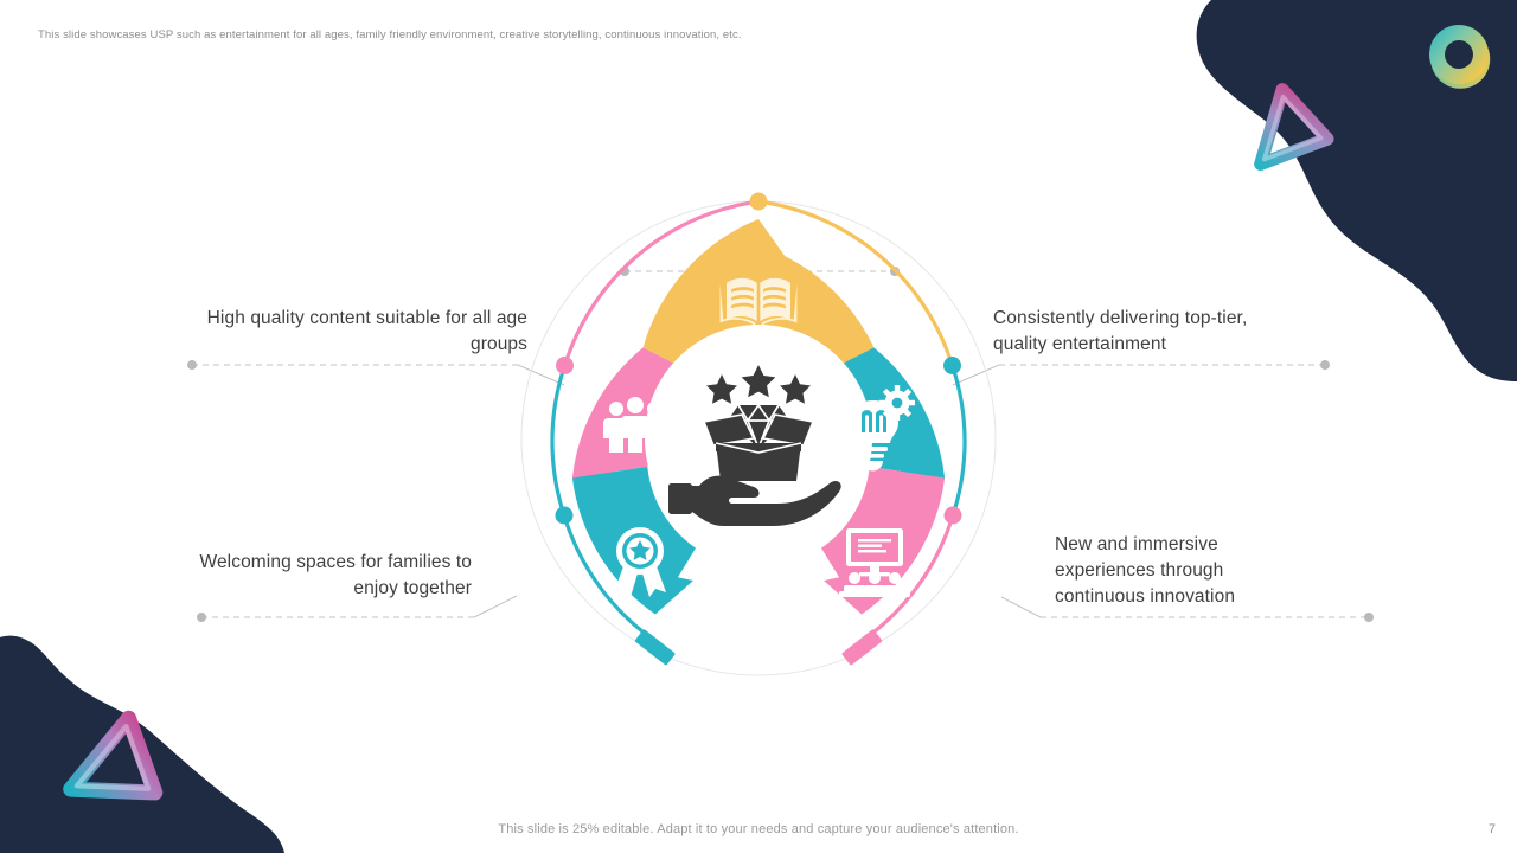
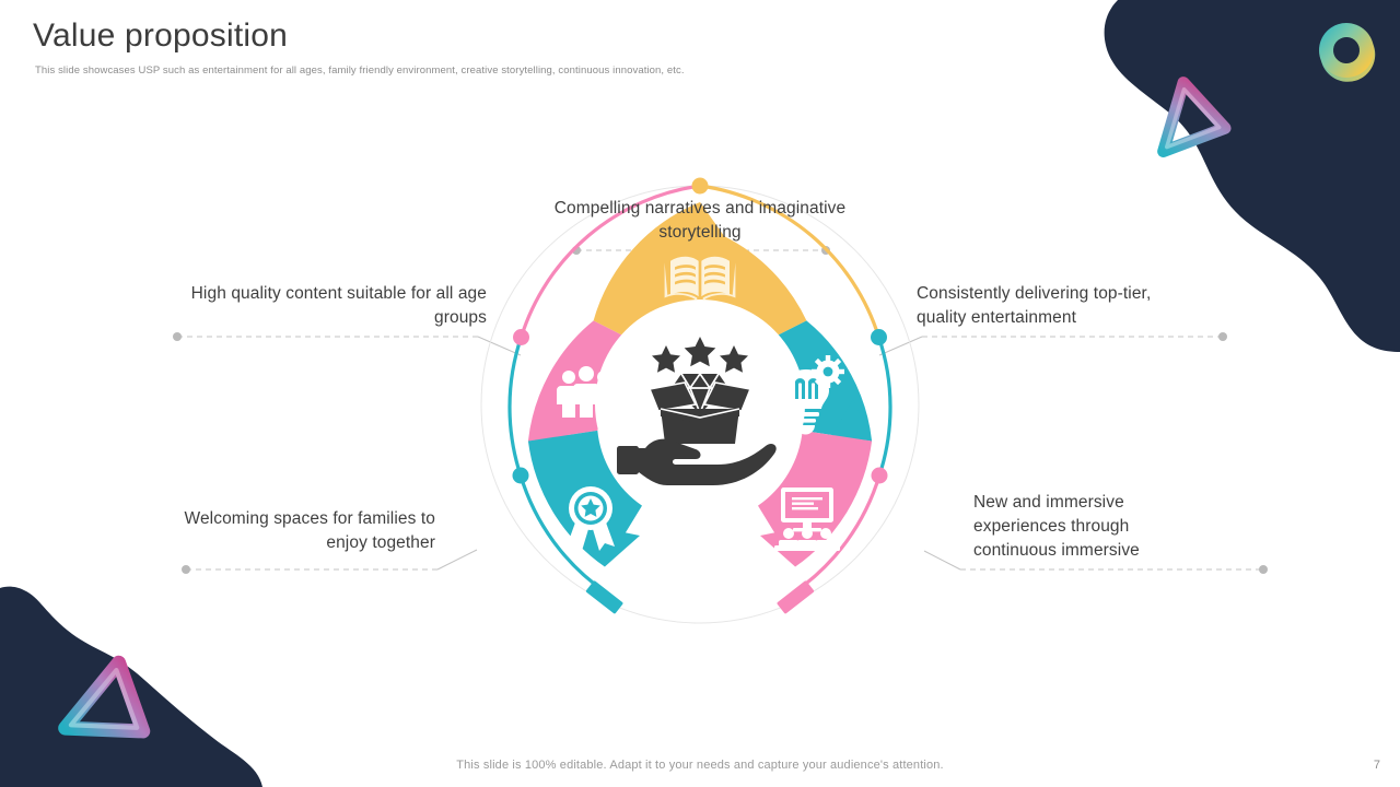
+ Value proposition
  This slide showcases USP such as entertainment for all ages, family friendly environment, creative storytelling, continuous innovation, etc.
+ Compelling narratives and imaginative storytelling
  High quality content suitable for all age groups
  Consistently delivering top-tier, quality entertainment
  Welcoming spaces for families to enjoy together
- New and immersive experiences through continuous innovation
+ New and immersive experiences through continuous immersive
- This slide is 25% editable. Adapt it to your needs and capture your audience's attention.
+ This slide is 100% editable. Adapt it to your needs and capture your audience's attention.
  7
